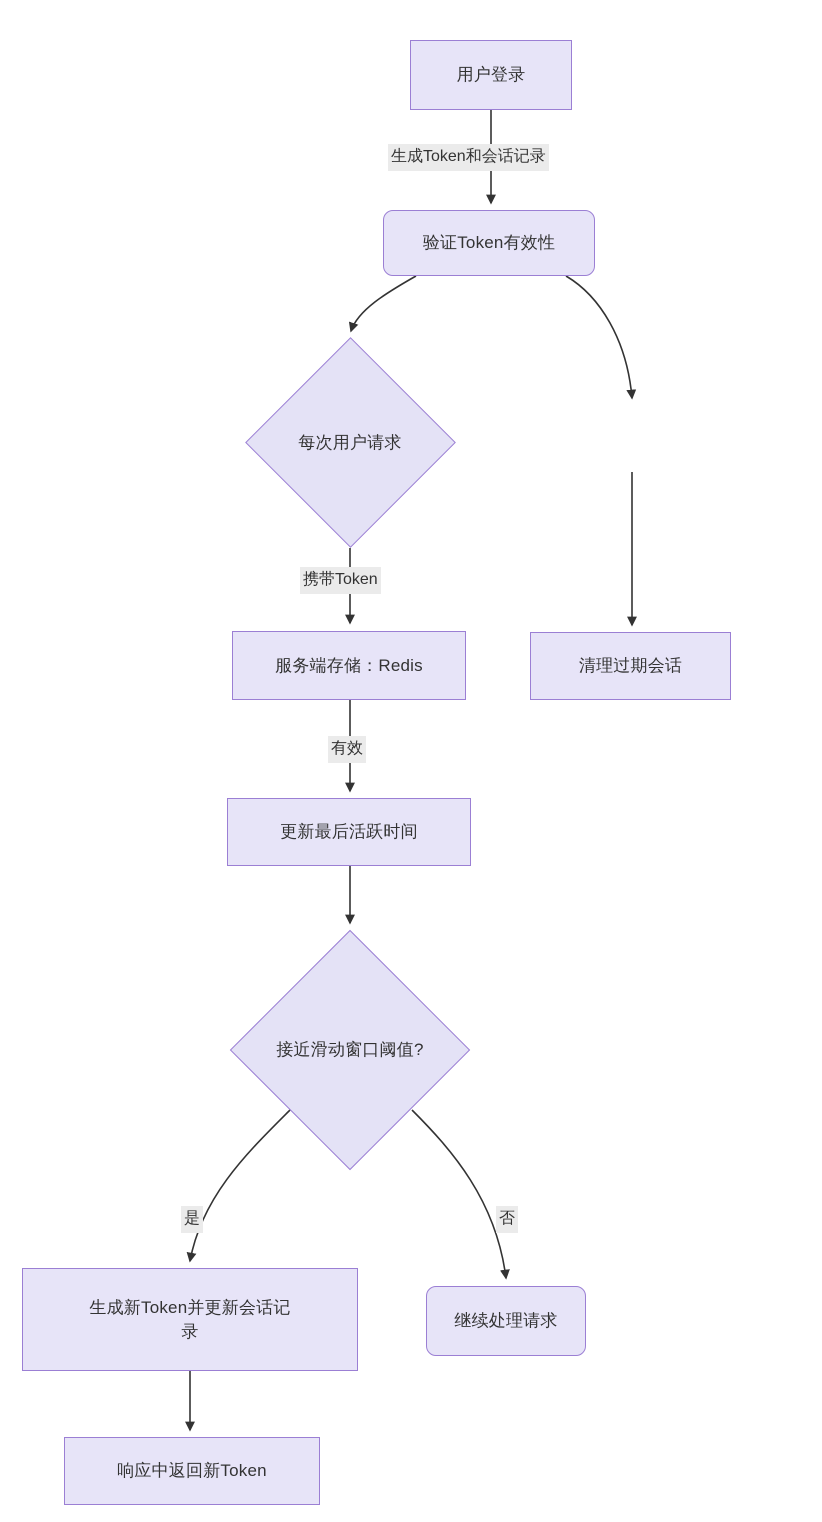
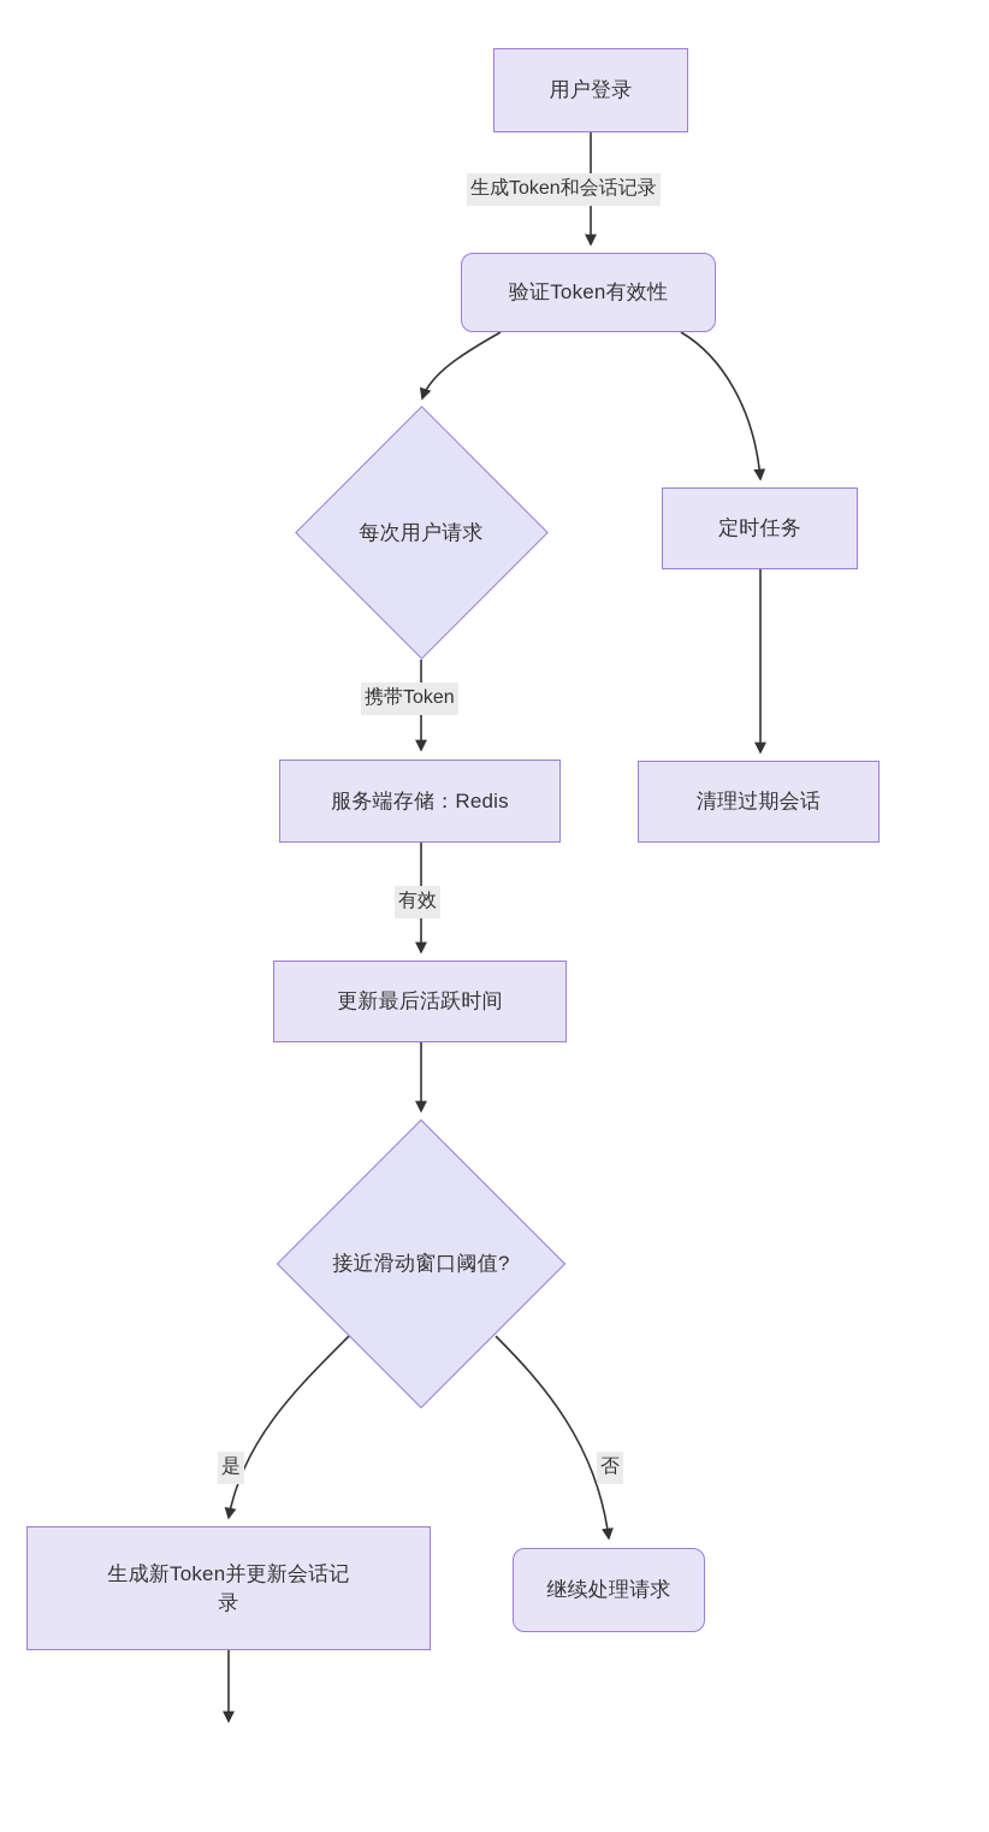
  用户登录
  生成Token和会话记录
  验证Token有效性
  每次用户请求
+ 定时任务
  携带Token
  服务端存储：Redis
  清理过期会话
  有效
  更新最后活跃时间
  接近滑动窗口阈值?
  是
  否
  生成新Token并更新会话记
  录
  继续处理请求
- 响应中返回新Token
